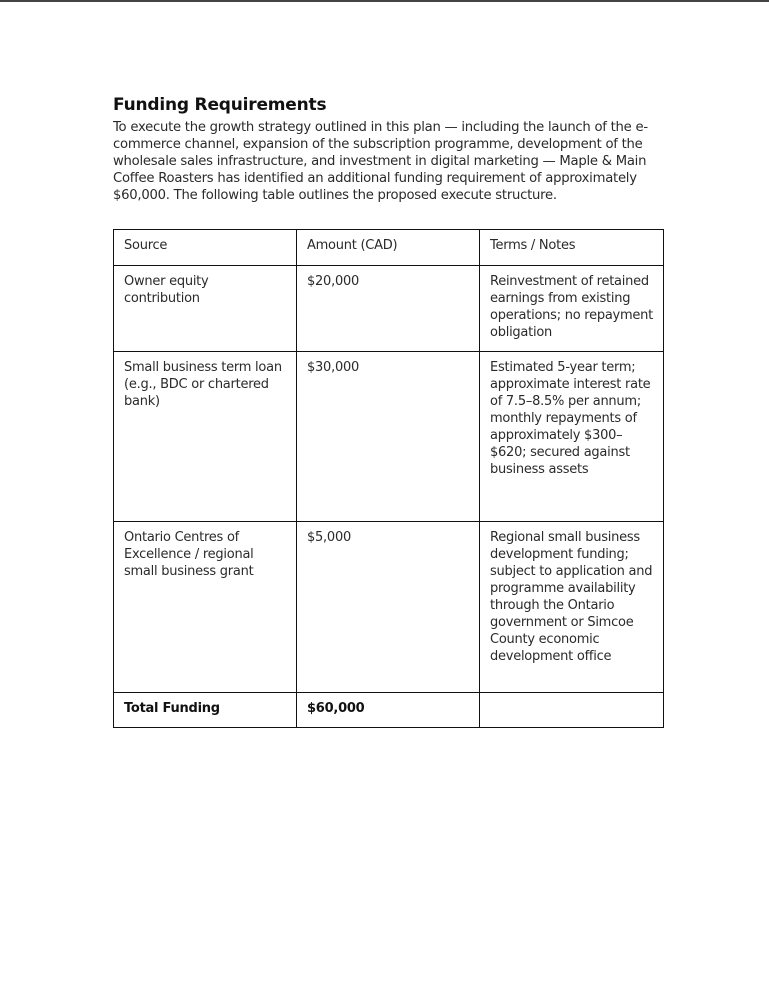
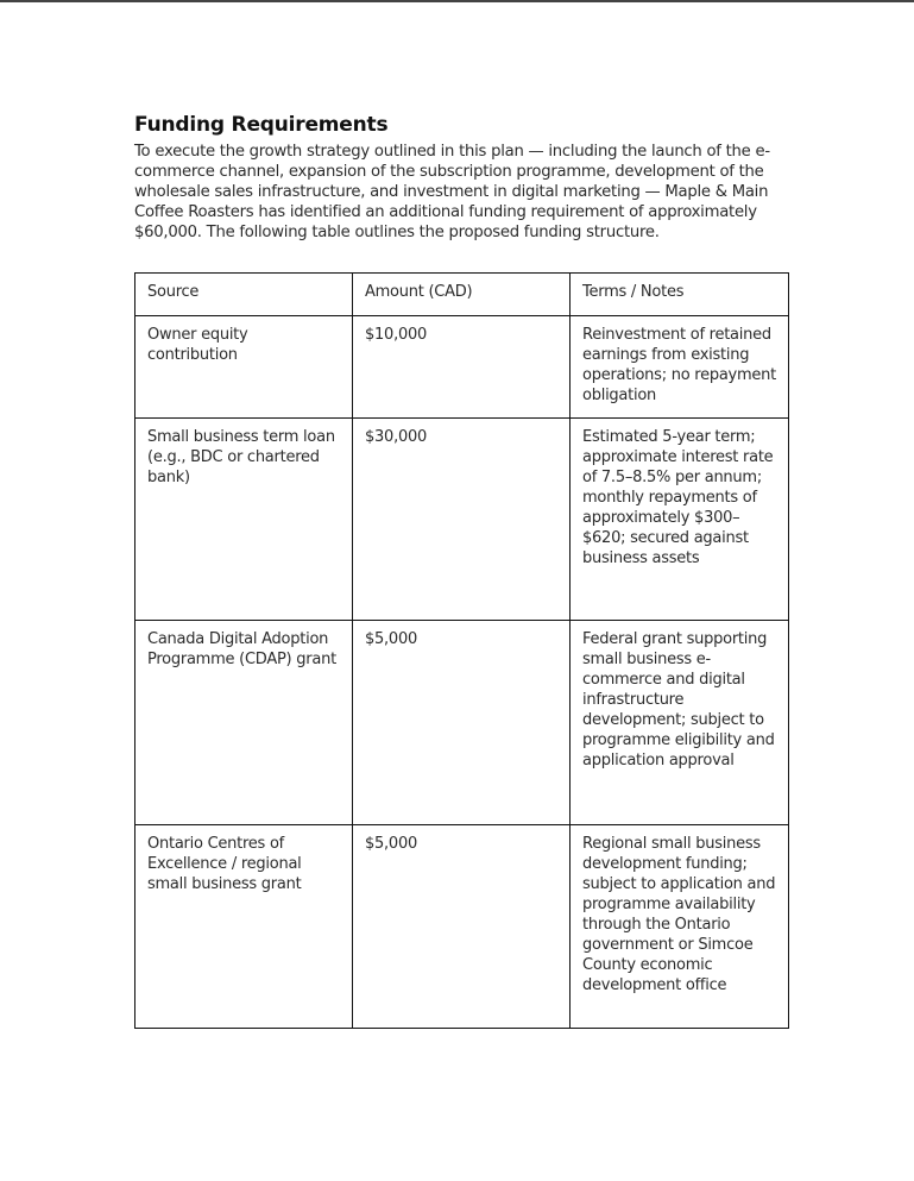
  Funding Requirements
- To execute the growth strategy outlined in this plan — including the launch of the e-commerce channel, expansion of the subscription programme, development of the wholesale sales infrastructure, and investment in digital marketing — Maple & Main Coffee Roasters has identified an additional funding requirement of approximately $60,000. The following table outlines the proposed execute structure.
+ To execute the growth strategy outlined in this plan — including the launch of the e-commerce channel, expansion of the subscription programme, development of the wholesale sales infrastructure, and investment in digital marketing — Maple & Main Coffee Roasters has identified an additional funding requirement of approximately $60,000. The following table outlines the proposed funding structure.
  Source	Amount (CAD)	Terms / Notes
- Owner equity contribution	$20,000	Reinvestment of retained earnings from existing operations; no repayment obligation
+ Owner equity contribution	$10,000	Reinvestment of retained earnings from existing operations; no repayment obligation
  Small business term loan (e.g., BDC or chartered bank)	$30,000	Estimated 5-year term; approximate interest rate of 7.5–8.5% per annum; monthly repayments of approximately $300–$620; secured against business assets
+ Canada Digital Adoption Programme (CDAP) grant	$5,000	Federal grant supporting small business e-commerce and digital infrastructure development; subject to programme eligibility and application approval
  Ontario Centres of Excellence / regional small business grant	$5,000	Regional small business development funding; subject to application and programme availability through the Ontario government or Simcoe County economic development office
- Total Funding	$60,000
